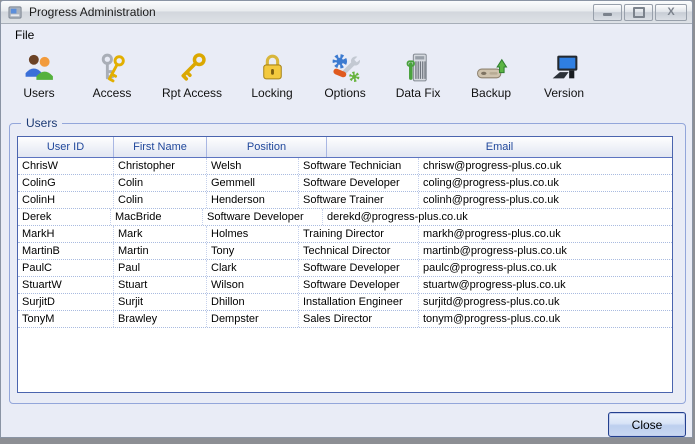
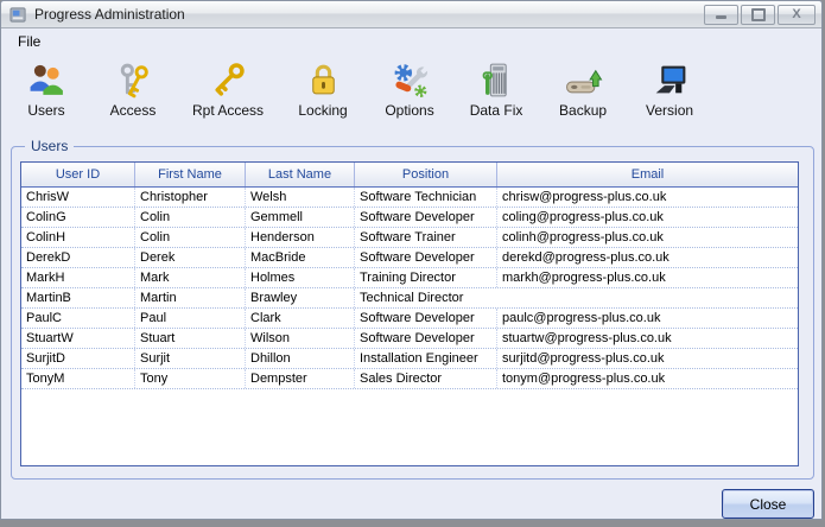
  Progress Administration
  X
  File
  Users
  Access
  Rpt Access
  Locking
  Options
  Data Fix
  Backup
  Version
  Users
  User ID
  First Name
+ Last Name
  Position
  Email
  ChrisW
  Christopher
  Welsh
  Software Technician
  chrisw@progress-plus.co.uk
  ColinG
  Colin
  Gemmell
  Software Developer
  coling@progress-plus.co.uk
  ColinH
  Colin
  Henderson
  Software Trainer
  colinh@progress-plus.co.uk
+ DerekD
  Derek
  MacBride
  Software Developer
  derekd@progress-plus.co.uk
  MarkH
  Mark
  Holmes
  Training Director
  markh@progress-plus.co.uk
  MartinB
  Martin
- Tony
+ Brawley
  Technical Director
- martinb@progress-plus.co.uk
  PaulC
  Paul
  Clark
  Software Developer
  paulc@progress-plus.co.uk
  StuartW
  Stuart
  Wilson
  Software Developer
  stuartw@progress-plus.co.uk
  SurjitD
  Surjit
  Dhillon
  Installation Engineer
  surjitd@progress-plus.co.uk
  TonyM
- Brawley
+ Tony
  Dempster
  Sales Director
  tonym@progress-plus.co.uk
  Close
